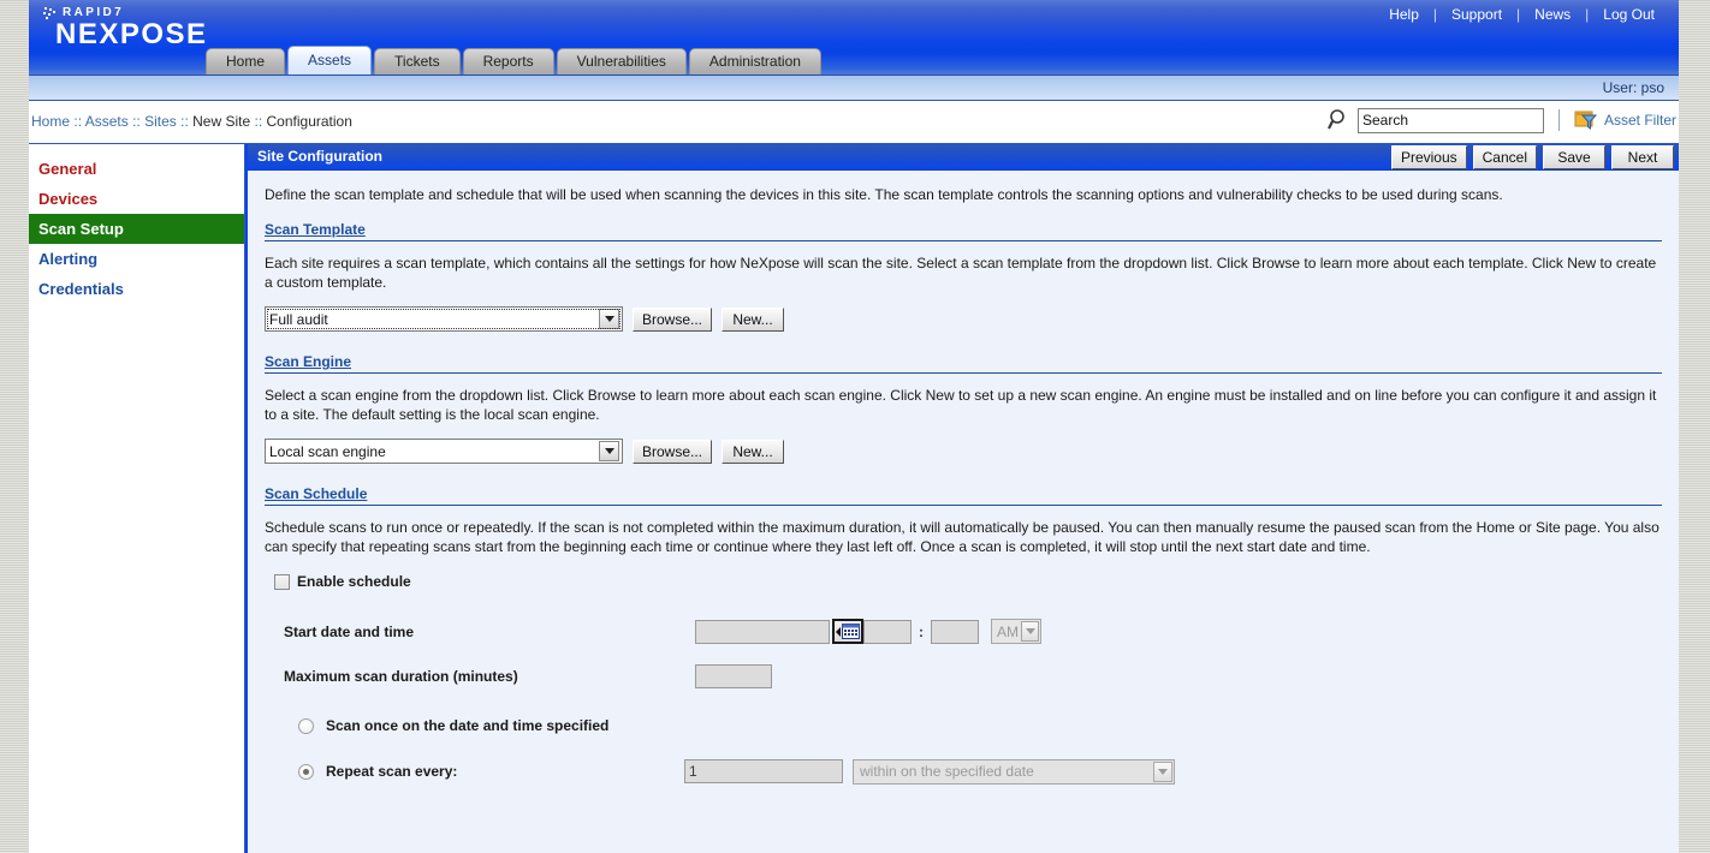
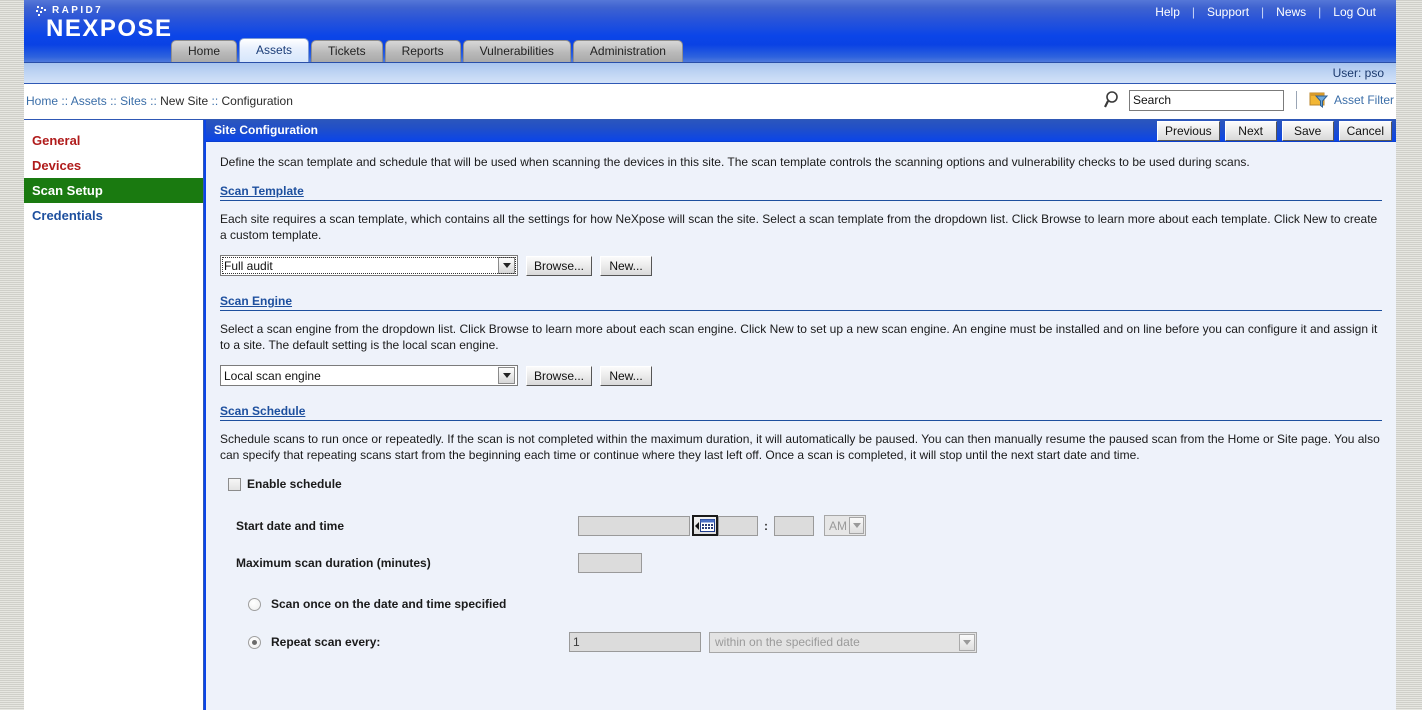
  RAPID7
  NEXPOSE
  Help
  |
  Support
  |
  News
  |
  Log Out
  Home
  Assets
  Tickets
  Reports
  Vulnerabilities
  Administration
  User: pso
  Home :: Assets :: Sites :: New Site :: Configuration
  Search
  Asset Filter
  General
  Devices
  Scan Setup
- Alerting
  Credentials
  Site Configuration
  Previous
- Cancel
+ Next
  Save
- Next
+ Cancel
  Define the scan template and schedule that will be used when scanning the devices in this site. The scan template controls the scanning options and vulnerability checks to be used during scans.
  Scan Template
  Each site requires a scan template, which contains all the settings for how NeXpose will scan the site. Select a scan template from the dropdown list. Click Browse to learn more about each template. Click New to create a custom template.
  Full audit
  Browse...
  New...
  Scan Engine
  Select a scan engine from the dropdown list. Click Browse to learn more about each scan engine. Click New to set up a new scan engine. An engine must be installed and on line before you can configure it and assign it to a site. The default setting is the local scan engine.
  Local scan engine
  Browse...
  New...
  Scan Schedule
  Schedule scans to run once or repeatedly. If the scan is not completed within the maximum duration, it will automatically be paused. You can then manually resume the paused scan from the Home or Site page. You also can specify that repeating scans start from the beginning each time or continue where they last left off. Once a scan is completed, it will stop until the next start date and time.
  Enable schedule
  Start date and time
  :
  AM
  Maximum scan duration (minutes)
  Scan once on the date and time specified
  Repeat scan every:
  1
  within on the specified date
